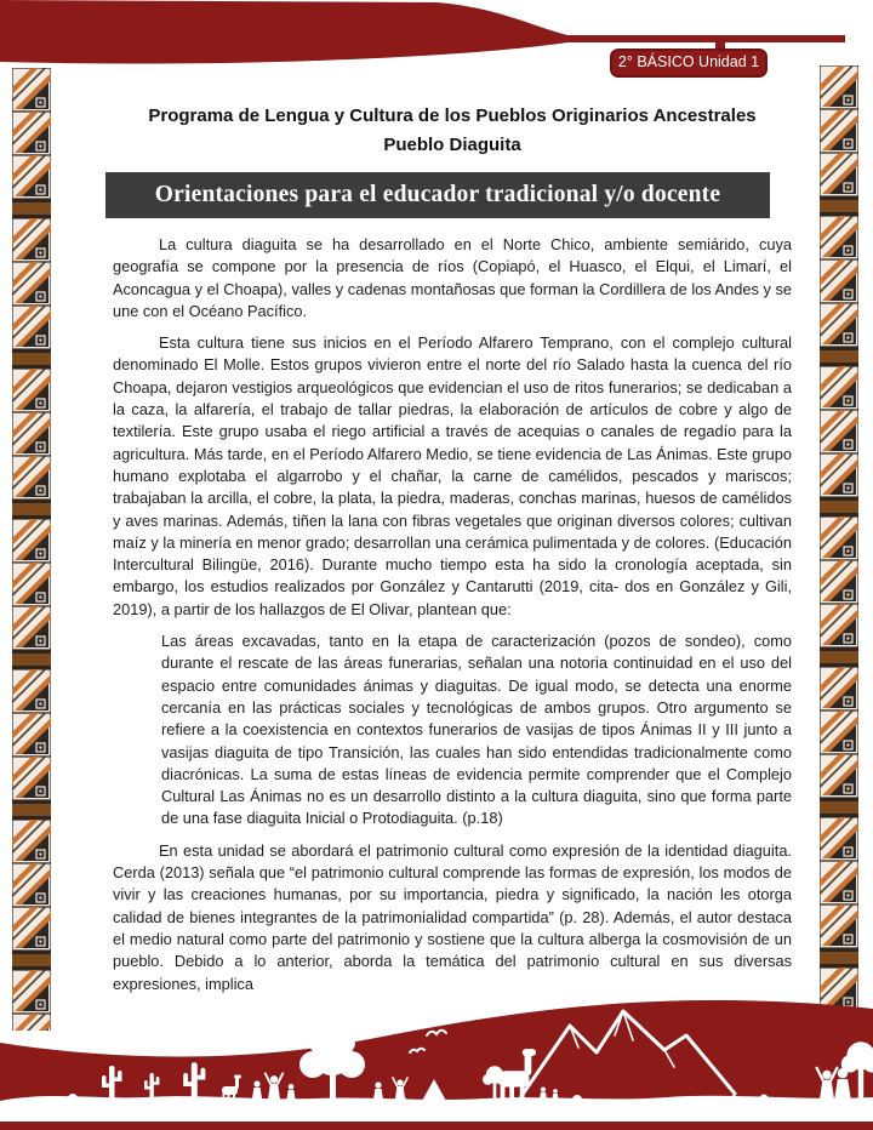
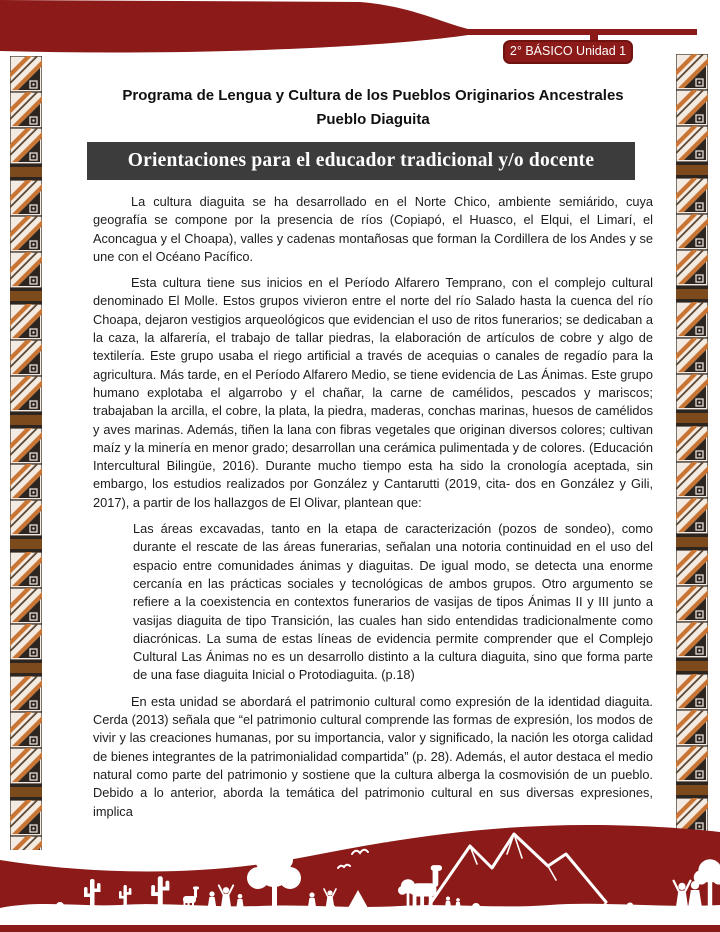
  2° BÁSICO Unidad 1
  Programa de Lengua y Cultura de los Pueblos Originarios Ancestrales
  Pueblo Diaguita
  Orientaciones para el educador tradicional y/o docente
  La cultura diaguita se ha desarrollado en el Norte Chico, ambiente semiárido, cuya geografía se compone por la presencia de ríos (Copiapó, el Huasco, el Elqui, el Limarí, el Aconcagua y el Choapa), valles y cadenas montañosas que forman la Cordillera de los Andes y se une con el Océano Pacífico.
- Esta cultura tiene sus inicios en el Período Alfarero Temprano, con el complejo cultural denominado El Molle. Estos grupos vivieron entre el norte del río Salado hasta la cuenca del río Choapa, dejaron vestigios arqueológicos que evidencian el uso de ritos funerarios; se dedicaban a la caza, la alfarería, el trabajo de tallar piedras, la elaboración de artículos de cobre y algo de textilería. Este grupo usaba el riego artificial a través de acequias o canales de regadío para la agricultura. Más tarde, en el Período Alfarero Medio, se tiene evidencia de Las Ánimas. Este grupo humano explotaba el algarrobo y el chañar, la carne de camélidos, pescados y mariscos; trabajaban la arcilla, el cobre, la plata, la piedra, maderas, conchas marinas, huesos de camélidos y aves marinas. Además, tiñen la lana con fibras vegetales que originan diversos colores; cultivan maíz y la minería en menor grado; desarrollan una cerámica pulimentada y de colores. (Educación Intercultural Bilingüe, 2016). Durante mucho tiempo esta ha sido la cronología aceptada, sin embargo, los estudios realizados por González y Cantarutti (2019, cita- dos en González y Gili, 2019), a partir de los hallazgos de El Olivar, plantean que:
+ Esta cultura tiene sus inicios en el Período Alfarero Temprano, con el complejo cultural denominado El Molle. Estos grupos vivieron entre el norte del río Salado hasta la cuenca del río Choapa, dejaron vestigios arqueológicos que evidencian el uso de ritos funerarios; se dedicaban a la caza, la alfarería, el trabajo de tallar piedras, la elaboración de artículos de cobre y algo de textilería. Este grupo usaba el riego artificial a través de acequias o canales de regadío para la agricultura. Más tarde, en el Período Alfarero Medio, se tiene evidencia de Las Ánimas. Este grupo humano explotaba el algarrobo y el chañar, la carne de camélidos, pescados y mariscos; trabajaban la arcilla, el cobre, la plata, la piedra, maderas, conchas marinas, huesos de camélidos y aves marinas. Además, tiñen la lana con fibras vegetales que originan diversos colores; cultivan maíz y la minería en menor grado; desarrollan una cerámica pulimentada y de colores. (Educación Intercultural Bilingüe, 2016). Durante mucho tiempo esta ha sido la cronología aceptada, sin embargo, los estudios realizados por González y Cantarutti (2019, cita- dos en González y Gili, 2017), a partir de los hallazgos de El Olivar, plantean que:
  Las áreas excavadas, tanto en la etapa de caracterización (pozos de sondeo), como durante el rescate de las áreas funerarias, señalan una notoria continuidad en el uso del espacio entre comunidades ánimas y diaguitas. De igual modo, se detecta una enorme cercanía en las prácticas sociales y tecnológicas de ambos grupos. Otro argumento se refiere a la coexistencia en contextos funerarios de vasijas de tipos Ánimas II y III junto a vasijas diaguita de tipo Transición, las cuales han sido entendidas tradicionalmente como diacrónicas. La suma de estas líneas de evidencia permite comprender que el Complejo Cultural Las Ánimas no es un desarrollo distinto a la cultura diaguita, sino que forma parte de una fase diaguita Inicial o Protodiaguita. (p.18)
- En esta unidad se abordará el patrimonio cultural como expresión de la identidad diaguita. Cerda (2013) señala que “el patrimonio cultural comprende las formas de expresión, los modos de vivir y las creaciones humanas, por su importancia, piedra y significado, la nación les otorga calidad de bienes integrantes de la patrimonialidad compartida” (p. 28). Además, el autor destaca el medio natural como parte del patrimonio y sostiene que la cultura alberga la cosmovisión de un pueblo. Debido a lo anterior, aborda la temática del patrimonio cultural en sus diversas expresiones, implica
+ En esta unidad se abordará el patrimonio cultural como expresión de la identidad diaguita. Cerda (2013) señala que “el patrimonio cultural comprende las formas de expresión, los modos de vivir y las creaciones humanas, por su importancia, valor y significado, la nación les otorga calidad de bienes integrantes de la patrimonialidad compartida” (p. 28). Además, el autor destaca el medio natural como parte del patrimonio y sostiene que la cultura alberga la cosmovisión de un pueblo. Debido a lo anterior, aborda la temática del patrimonio cultural en sus diversas expresiones, implica
